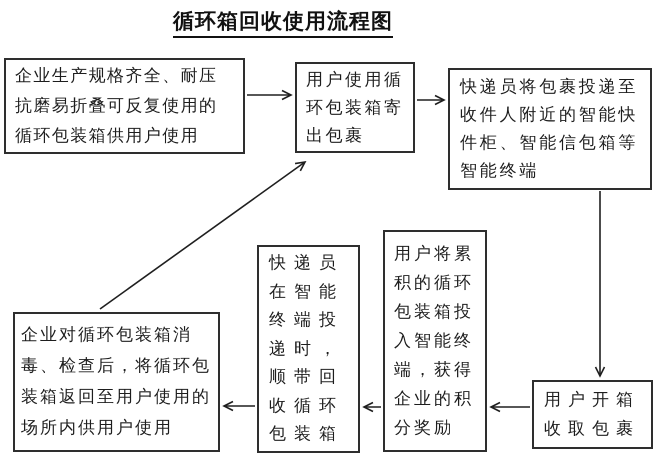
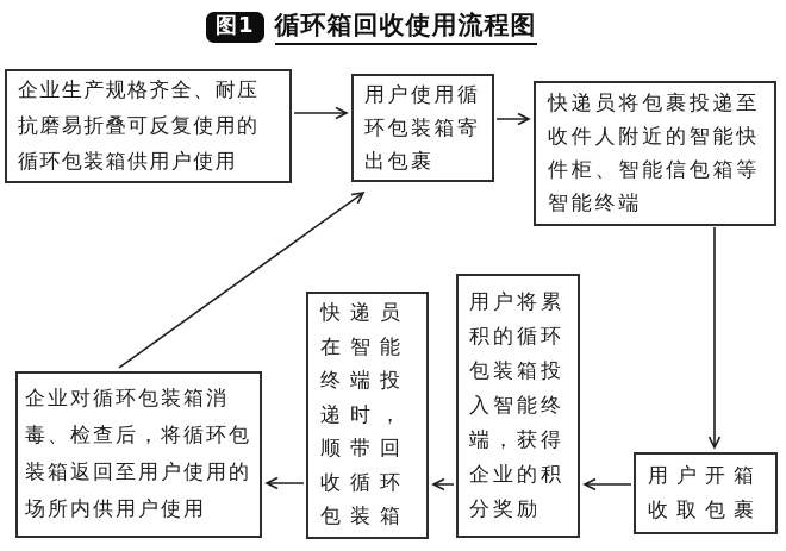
+ 图1
  循环箱回收使用流程图
  企业生产规格齐全、耐压抗磨易折叠可反复使用的循环包装箱供用户使用
  用户使用循环包装箱寄出包裹
  快递员将包裹投递至收件人附近的智能快件柜、智能信包箱等智能终端
  用户开箱收取包裹
  用户将累积的循环包装箱投入智能终端，获得企业的积分奖励
  快递员在智能终端投递时，顺带回收循环包装箱
  企业对循环包装箱消毒、检查后，将循环包装箱返回至用户使用的场所内供用户使用
